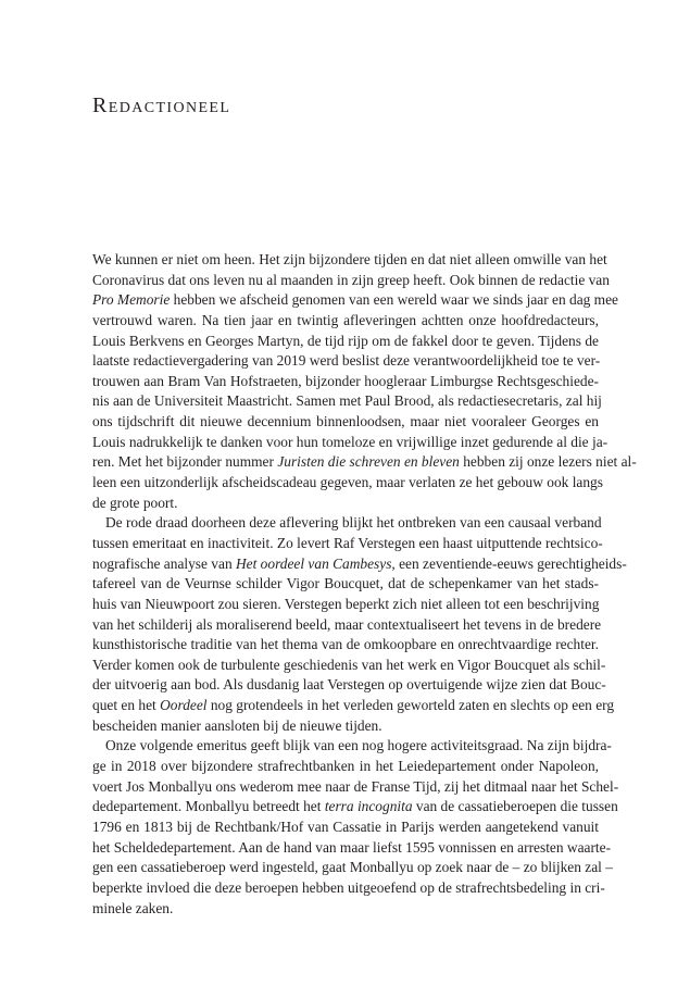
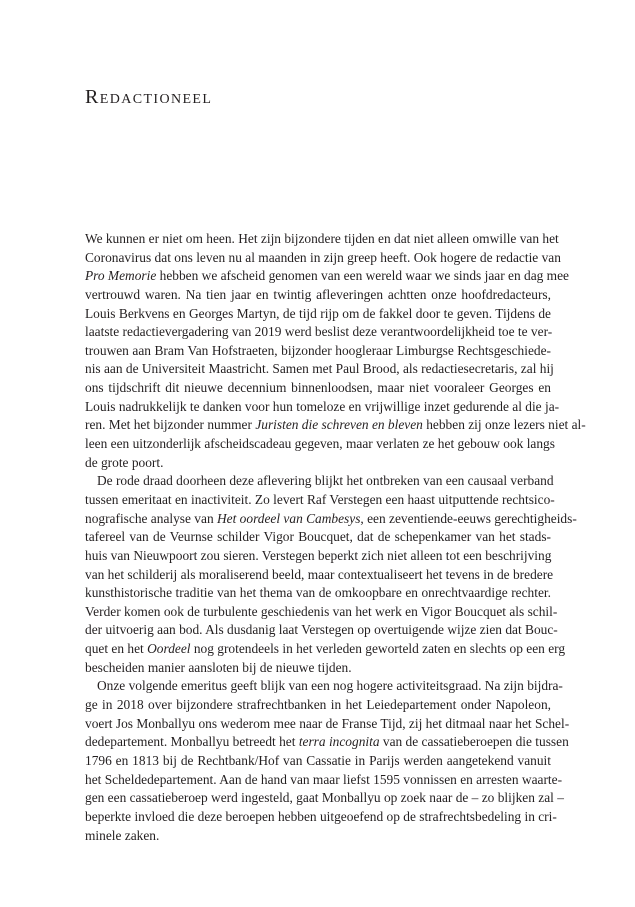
  Redactioneel
  We kunnen er niet om heen. Het zijn bijzondere tijden en dat niet alleen omwille van het
- Coronavirus dat ons leven nu al maanden in zijn greep heeft. Ook binnen de redactie van
+ Coronavirus dat ons leven nu al maanden in zijn greep heeft. Ook hogere de redactie van
  Pro Memorie hebben we afscheid genomen van een wereld waar we sinds jaar en dag mee
  vertrouwd waren. Na tien jaar en twintig afleveringen achtten onze hoofdredacteurs,
  Louis Berkvens en Georges Martyn, de tijd rijp om de fakkel door te geven. Tijdens de
  laatste redactievergadering van 2019 werd beslist deze verantwoordelijkheid toe te ver-
  trouwen aan Bram Van Hofstraeten, bijzonder hoogleraar Limburgse Rechtsgeschiede-
  nis aan de Universiteit Maastricht. Samen met Paul Brood, als redactiesecretaris, zal hij
  ons tijdschrift dit nieuwe decennium binnenloodsen, maar niet vooraleer Georges en
  Louis nadrukkelijk te danken voor hun tomeloze en vrijwillige inzet gedurende al die ja-
  ren. Met het bijzonder nummer Juristen die schreven en bleven hebben zij onze lezers niet al-
  leen een uitzonderlijk afscheidscadeau gegeven, maar verlaten ze het gebouw ook langs
  de grote poort.
  De rode draad doorheen deze aflevering blijkt het ontbreken van een causaal verband
  tussen emeritaat en inactiviteit. Zo levert Raf Verstegen een haast uitputtende rechtsico-
  nografische analyse van Het oordeel van Cambesys, een zeventiende-eeuws gerechtigheids-
  tafereel van de Veurnse schilder Vigor Boucquet, dat de schepenkamer van het stads-
  huis van Nieuwpoort zou sieren. Verstegen beperkt zich niet alleen tot een beschrijving
  van het schilderij als moraliserend beeld, maar contextualiseert het tevens in de bredere
  kunsthistorische traditie van het thema van de omkoopbare en onrechtvaardige rechter.
  Verder komen ook de turbulente geschiedenis van het werk en Vigor Boucquet als schil-
  der uitvoerig aan bod. Als dusdanig laat Verstegen op overtuigende wijze zien dat Bouc-
  quet en het Oordeel nog grotendeels in het verleden geworteld zaten en slechts op een erg
  bescheiden manier aansloten bij de nieuwe tijden.
  Onze volgende emeritus geeft blijk van een nog hogere activiteitsgraad. Na zijn bijdra-
  ge in 2018 over bijzondere strafrechtbanken in het Leiedepartement onder Napoleon,
  voert Jos Monballyu ons wederom mee naar de Franse Tijd, zij het ditmaal naar het Schel-
  dedepartement. Monballyu betreedt het terra incognita van de cassatieberoepen die tussen
  1796 en 1813 bij de Rechtbank/Hof van Cassatie in Parijs werden aangetekend vanuit
  het Scheldedepartement. Aan de hand van maar liefst 1595 vonnissen en arresten waarte-
  gen een cassatieberoep werd ingesteld, gaat Monballyu op zoek naar de – zo blijken zal –
  beperkte invloed die deze beroepen hebben uitgeoefend op de strafrechtsbedeling in cri-
  minele zaken.
